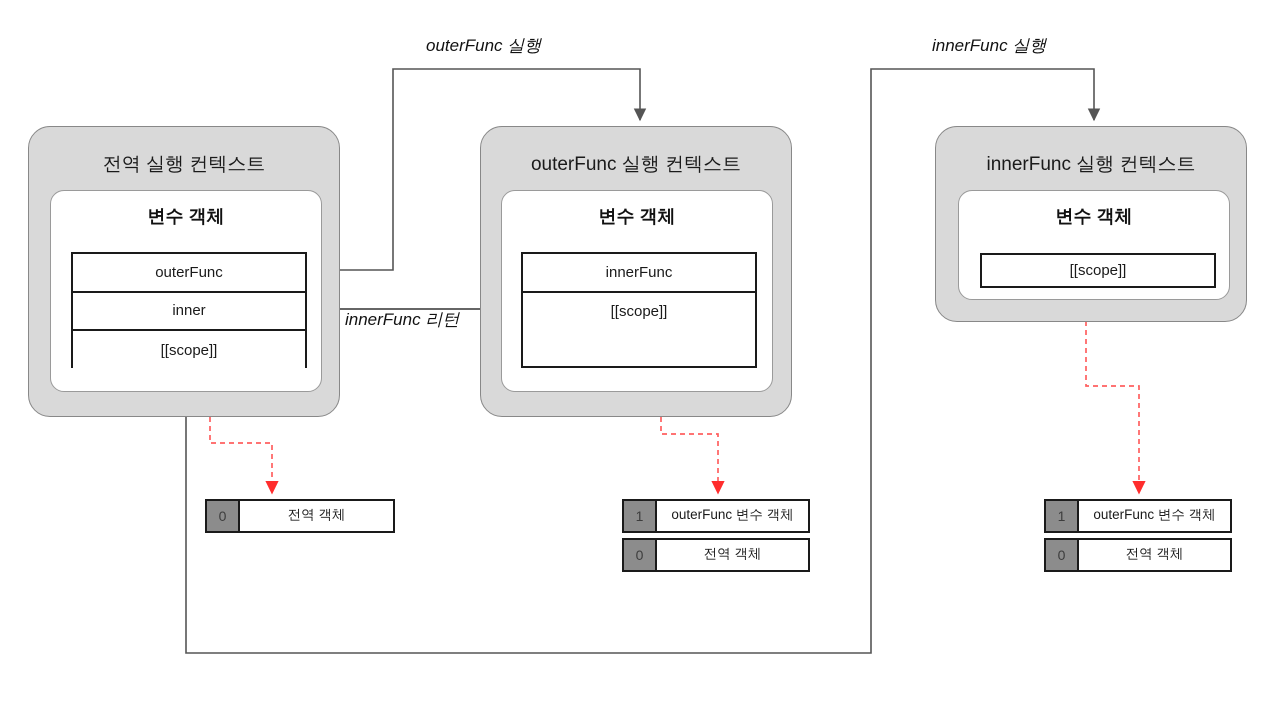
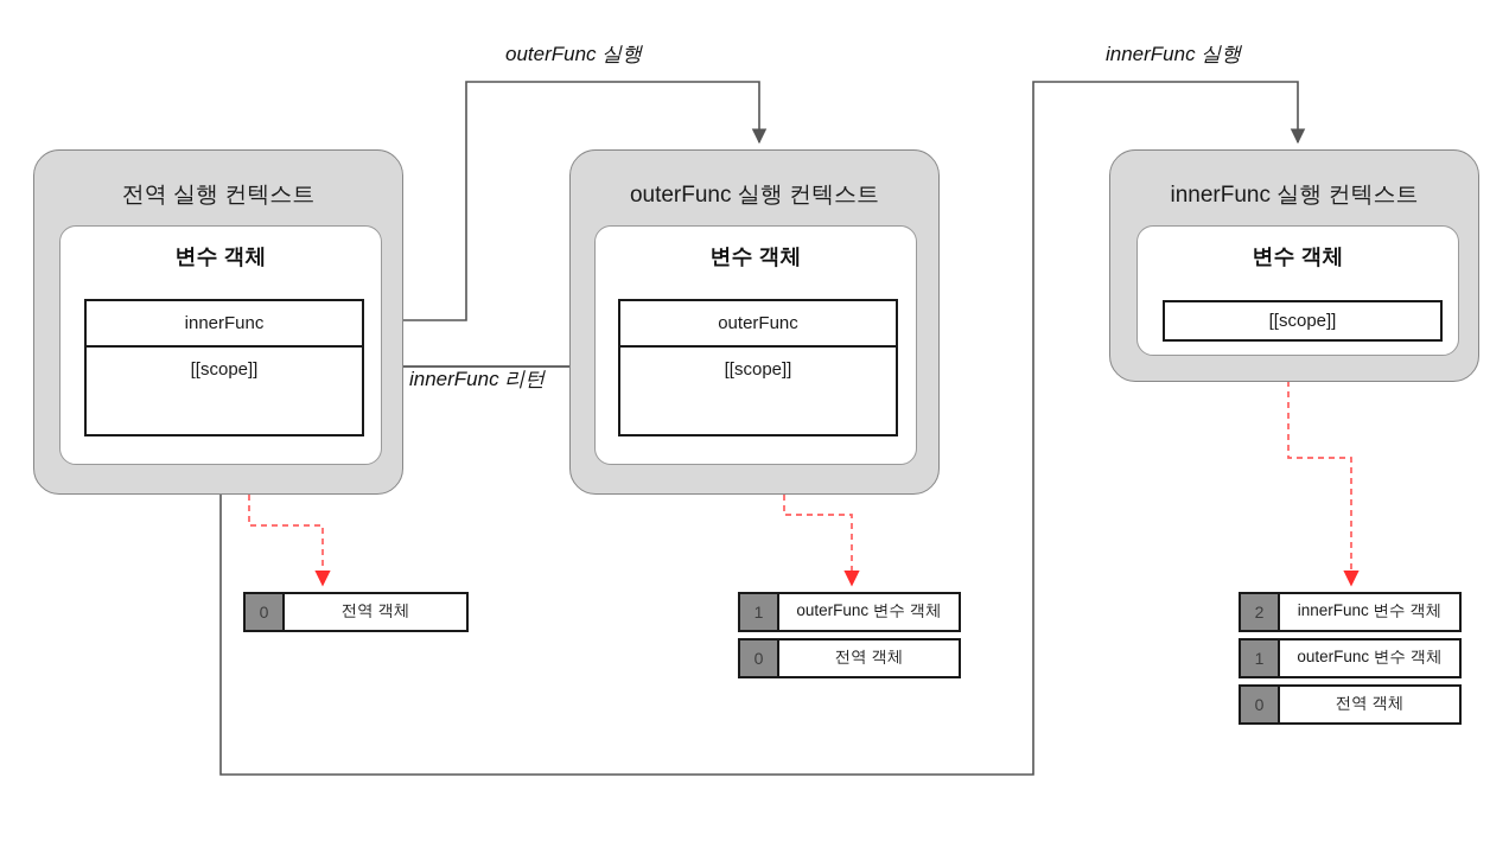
  전역 실행 컨텍스트
  변수 객체
- outerFunc
+ innerFunc
- inner
  [[scope]]
  outerFunc 실행 컨텍스트
  변수 객체
- innerFunc
+ outerFunc
  [[scope]]
  innerFunc 실행 컨텍스트
  변수 객체
  [[scope]]
  0
  전역 객체
  1
  outerFunc 변수 객체
  0
  전역 객체
+ 2
+ innerFunc 변수 객체
  1
  outerFunc 변수 객체
  0
  전역 객체
  outerFunc 실행
  innerFunc 실행
  innerFunc 리턴
